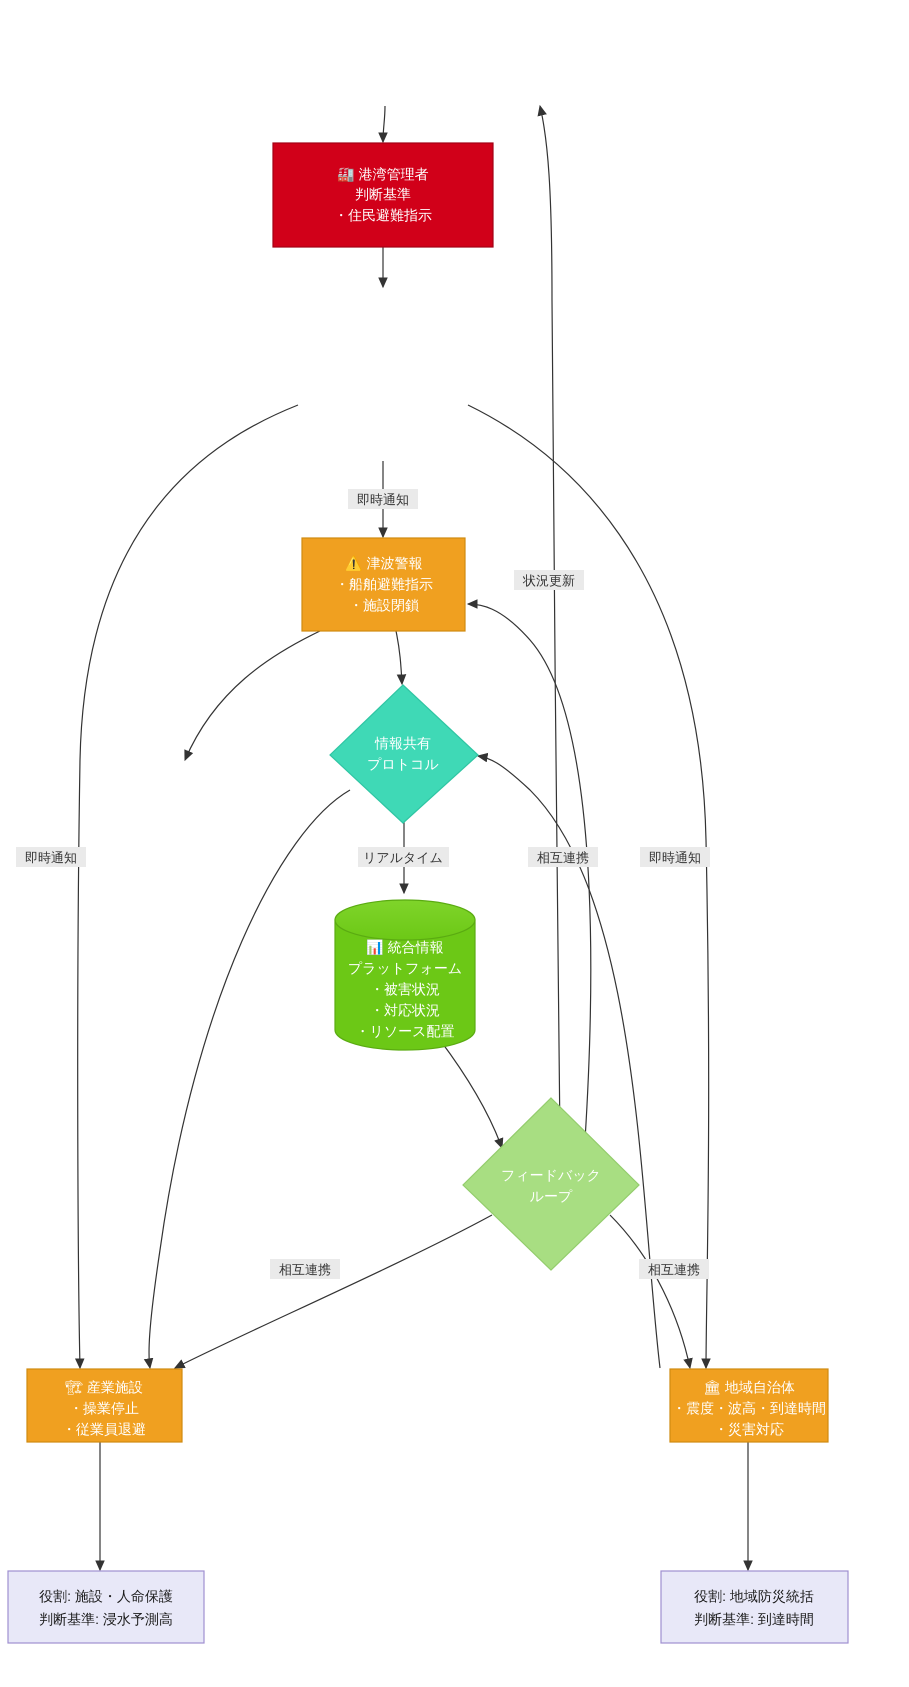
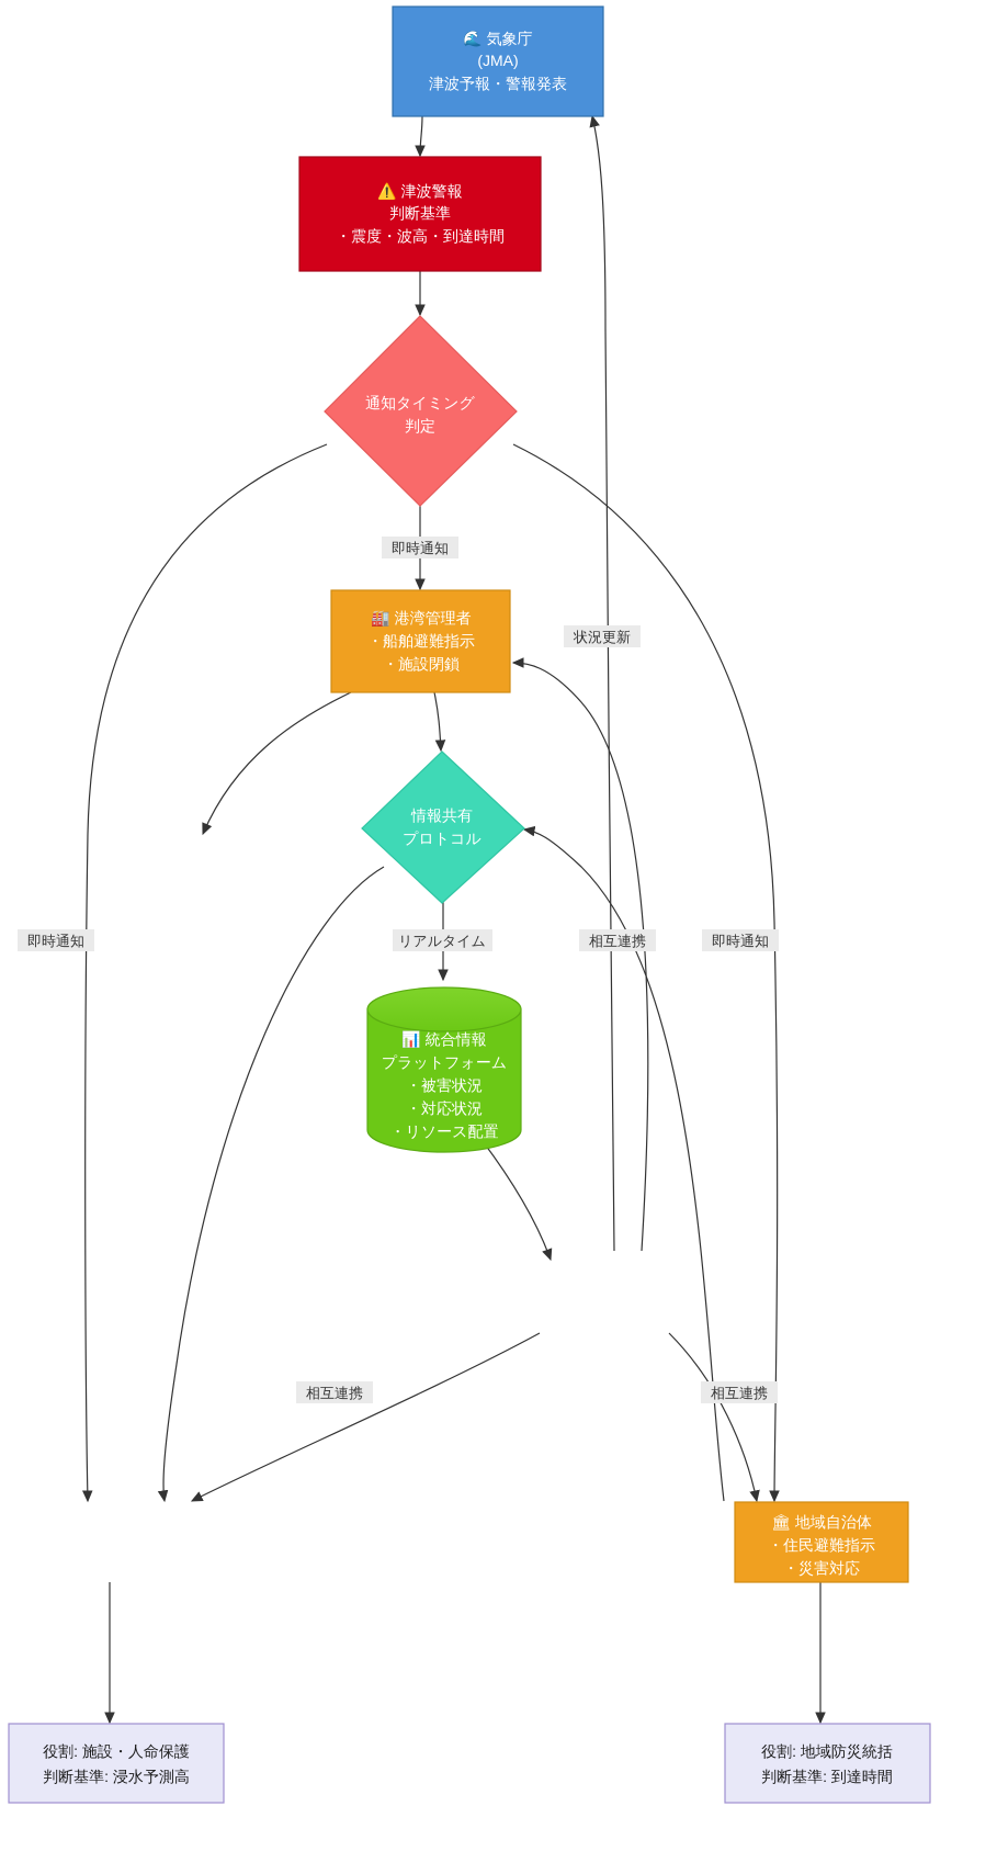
+ 🌊 気象庁
+ (JMA)
+ 津波予報・警報発表
- 🏭 港湾管理者
+ ⚠️ 津波警報
  判断基準
- ・住民避難指示
+ ・震度・波高・到達時間
+ 通知タイミング
+ 判定
- ⚠️ 津波警報
+ 🏭 港湾管理者
  ・船舶避難指示
  ・施設閉鎖
  情報共有
  プロトコル
  📊 統合情報
  プラットフォーム
  ・被害状況
  ・対応状況
  ・リソース配置
- フィードバック
- ループ
- 🏗 産業施設
- ・操業停止
- ・従業員退避
  🏛 地域自治体
- ・震度・波高・到達時間
+ ・住民避難指示
  ・災害対応
  役割: 施設・人命保護
  判断基準: 浸水予測高
  役割: 地域防災統括
  判断基準: 到達時間
  即時通知
  即時通知
  即時通知
  状況更新
  リアルタイム
  相互連携
  相互連携
  相互連携
